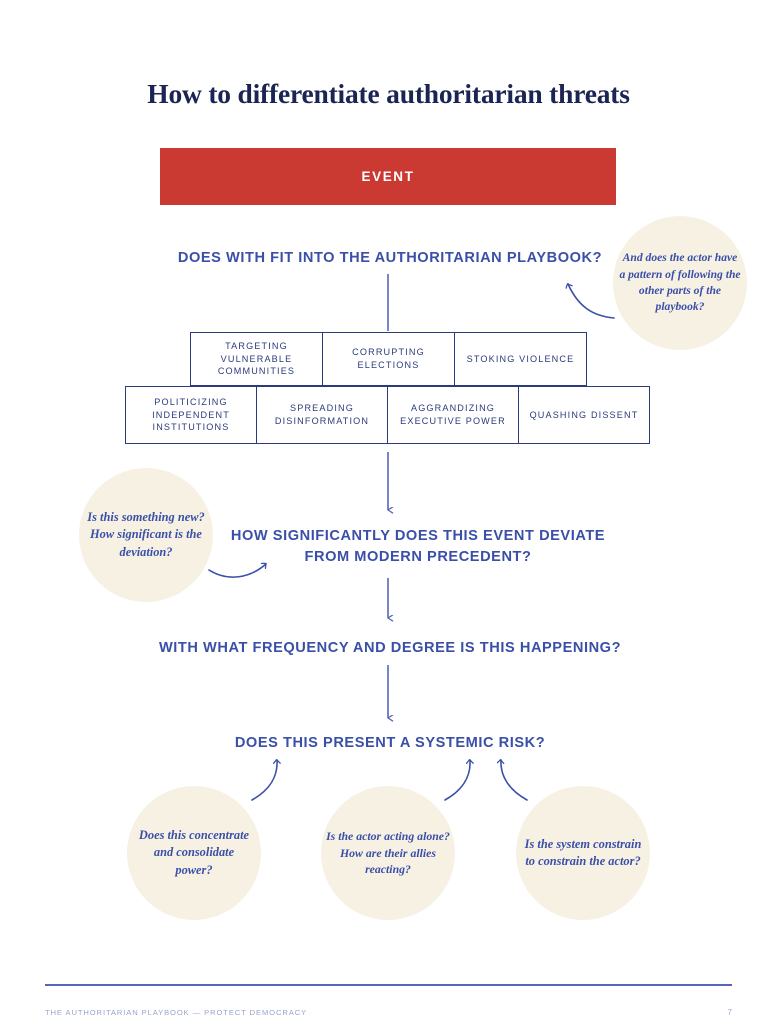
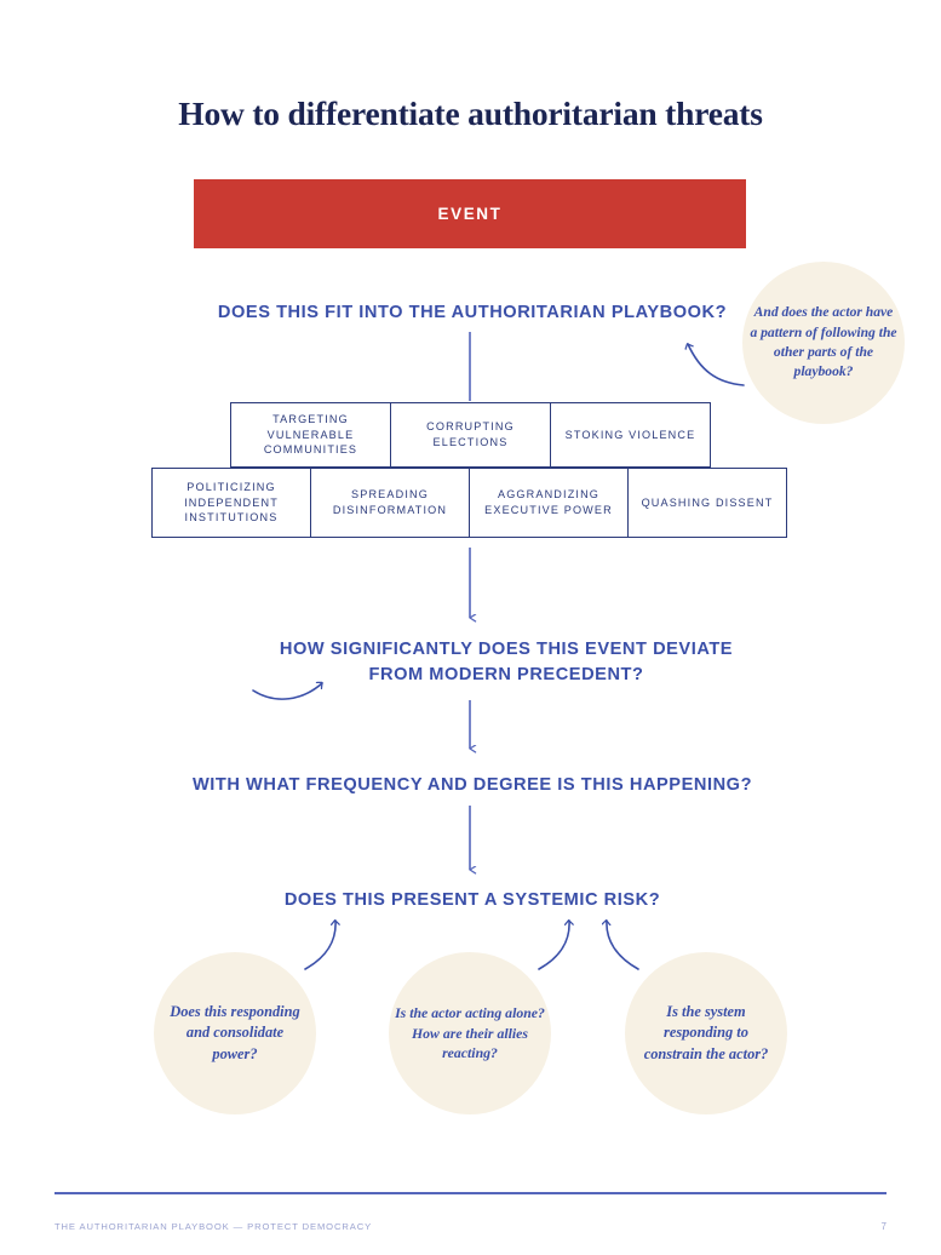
  How to differentiate authoritarian threats
  EVENT
- DOES WITH FIT INTO THE AUTHORITARIAN PLAYBOOK?
+ DOES THIS FIT INTO THE AUTHORITARIAN PLAYBOOK?
  TARGETING VULNERABLE COMMUNITIES
  CORRUPTING ELECTIONS
  STOKING VIOLENCE
  POLITICIZING INDEPENDENT INSTITUTIONS
  SPREADING DISINFORMATION
  AGGRANDIZING EXECUTIVE POWER
  QUASHING DISSENT
  HOW SIGNIFICANTLY DOES THIS EVENT DEVIATE FROM MODERN PRECEDENT?
  WITH WHAT FREQUENCY AND DEGREE IS THIS HAPPENING?
  DOES THIS PRESENT A SYSTEMIC RISK?
  And does the actor have a pattern of following the other parts of the playbook?
- Is this something new? How significant is the deviation?
- Does this concentrate and consolidate power?
+ Does this responding and consolidate power?
  Is the actor acting alone? How are their allies reacting?
- Is the system constrain to constrain the actor?
+ Is the system responding to constrain the actor?
  THE AUTHORITARIAN PLAYBOOK — PROTECT DEMOCRACY
  7
